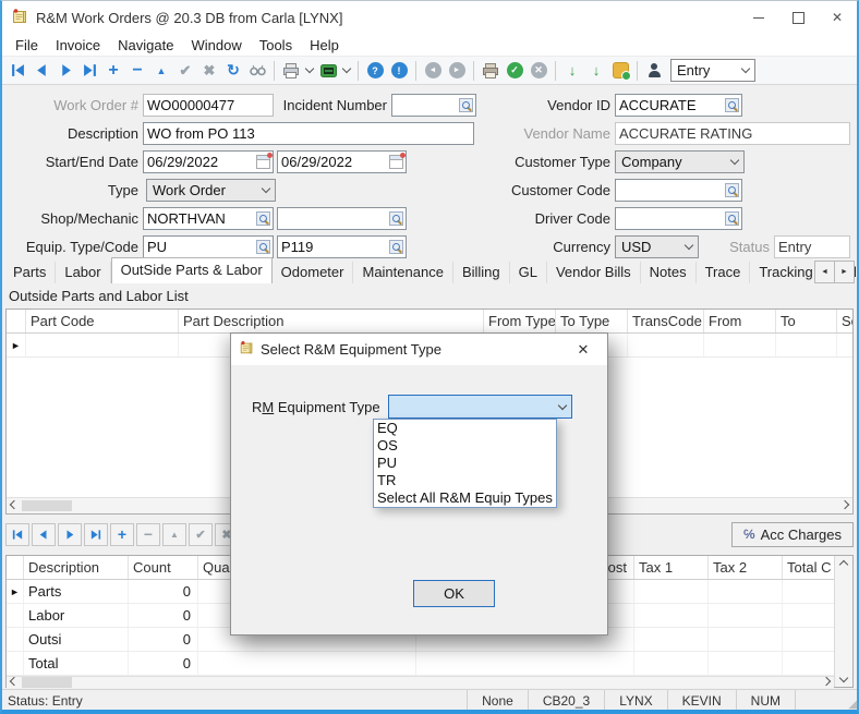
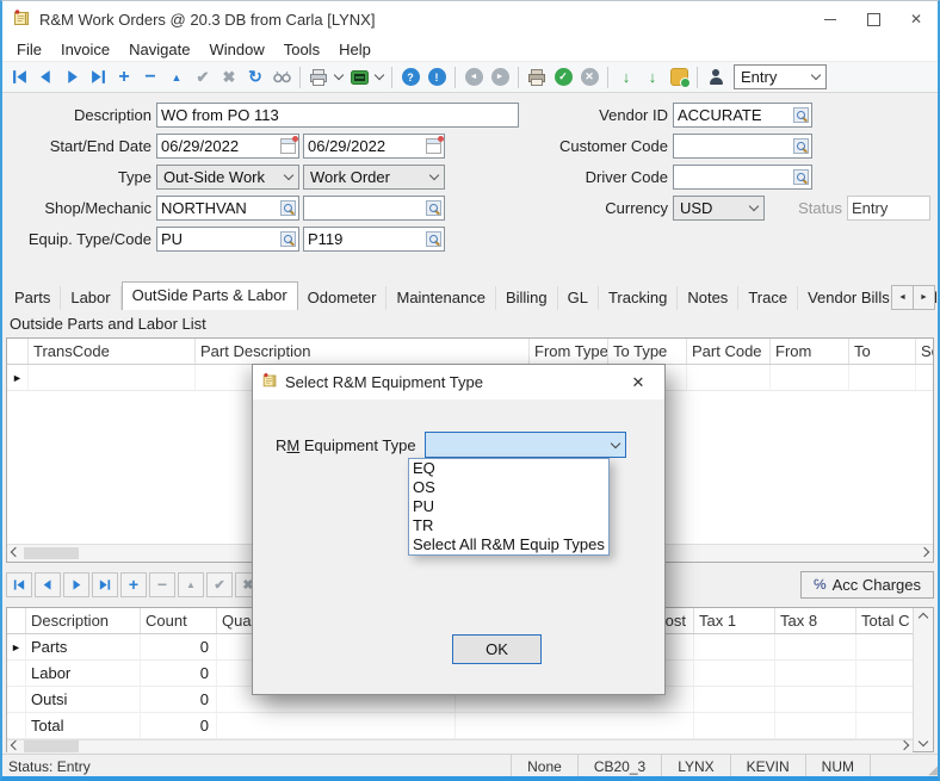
  R&M Work Orders @ 20.3 DB from Carla [LYNX]
  ✕
  File
  Invoice
  Navigate
  Window
  Tools
  Help
  +
  −
  ▲
  ✔
  ✖
  ↻
  ?
  !
  ✓
  ✕
  ↓
  ↓
  Entry
- Work Order #
- WO00000477
- Incident Number
  Description
  WO from PO 113
  Start/End Date
  06/29/2022
  06/29/2022
  Type
+ Out-Side Work
  Work Order
  Shop/Mechanic
  NORTHVAN
  Equip. Type/Code
  PU
  P119
  Vendor ID
  ACCURATE
- Vendor Name
- ACCURATE RATING
- Customer Type
- Company
  Customer Code
  Driver Code
  Currency
  USD
  Status
  Entry
  Parts
  Labor
  OutSide Parts & Labor
  Odometer
  Maintenance
  Billing
  GL
- Vendor Bills
+ Tracking
  Notes
  Trace
- Tracking
+ Vendor Bills
  Outside Parts and Labor List
- Part Code
+ TransCode
  Part Description
  From Type
  To Type
- TransCode
+ Part Code
  From
  To
  ►
  +
  −
  ▲
  ✔
  ✖
  ℅
  Acc Charges
  Description
  Count
  ost
  Tax 1
- Tax 2
+ Tax 8
  Total C
  ►
  Parts
  0
  Labor
  0
  Outsi
  0
  Total
  0
  Status: Entry
  None
  CB20_3
  LYNX
  KEVIN
  NUM
  ◢
  Select R&M Equipment Type
  ✕
  RM Equipment Type
  EQ
  OS
  PU
  TR
  Select All R&M Equip Types
  OK
